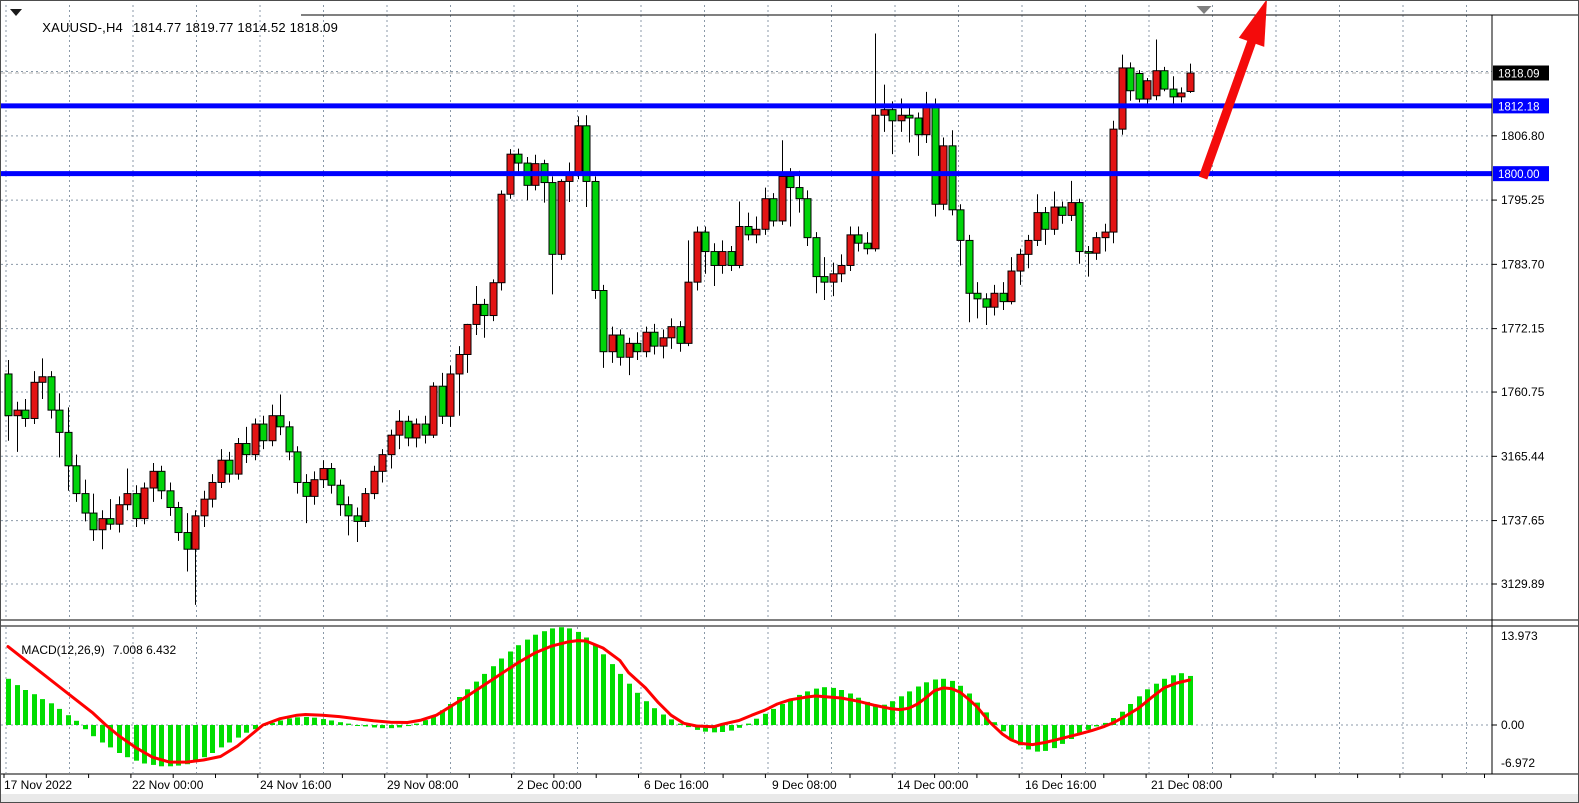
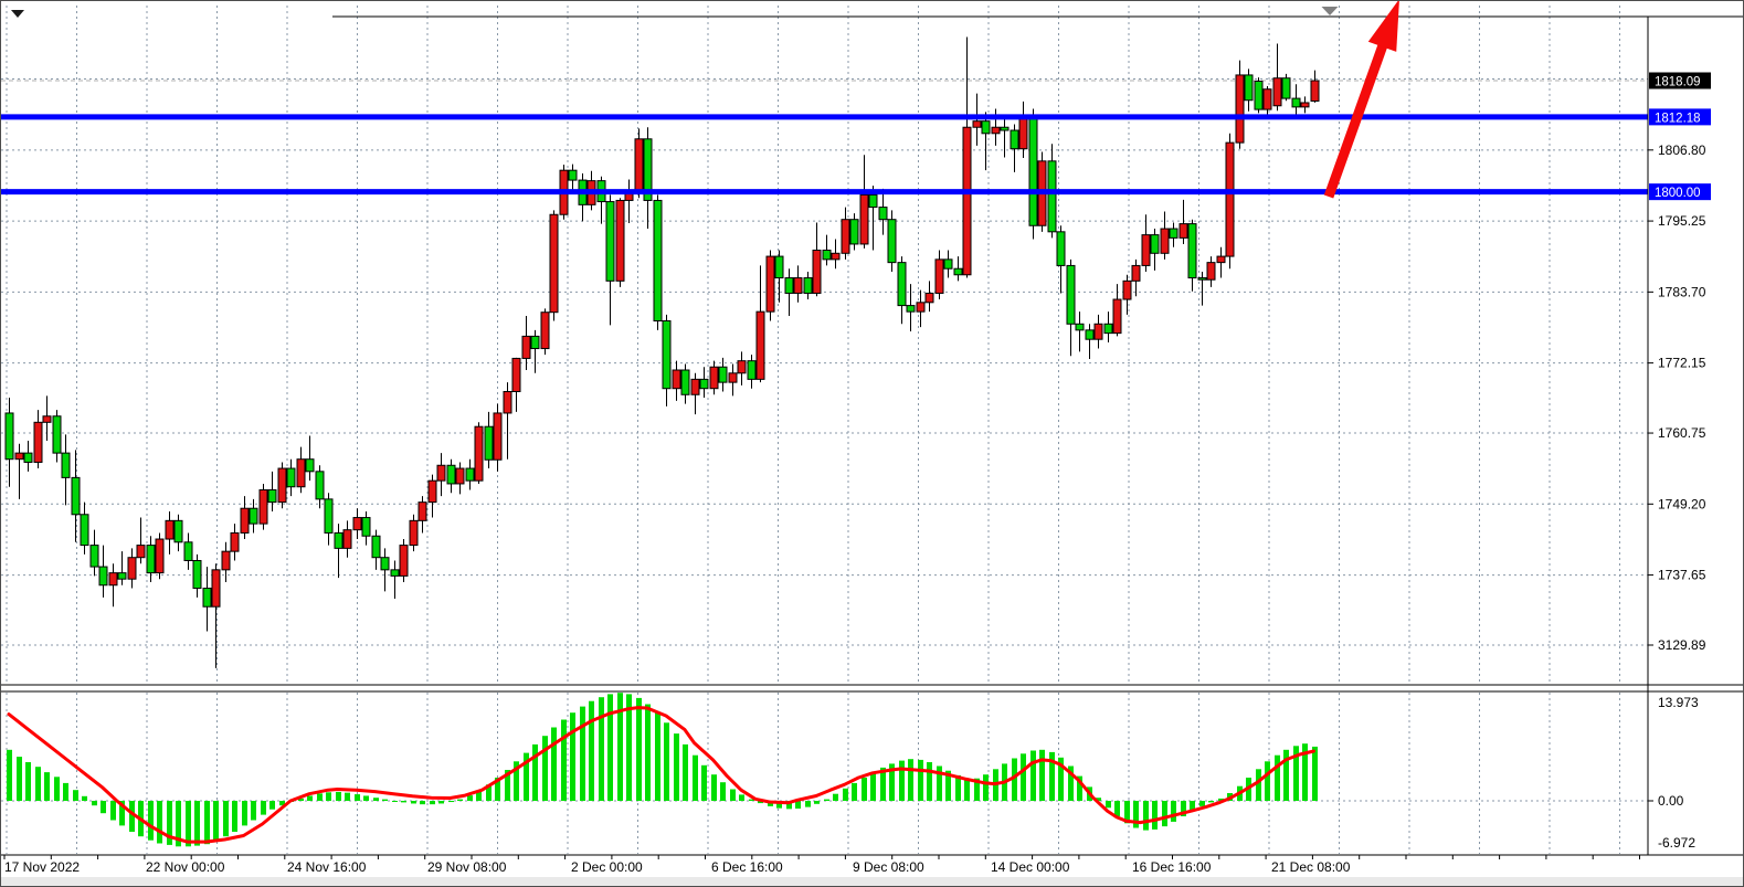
  1806.80
  1795.25
  1783.70
  1772.15
  1760.75
- 3165.44
+ 1749.20
  1737.65
  3129.89
  1812.18
  1800.00
  1818.09
  13.973
  0.00
  -6.972
  17 Nov 2022
  22 Nov 00:00
  24 Nov 16:00
  29 Nov 08:00
  2 Dec 00:00
  6 Dec 16:00
  9 Dec 08:00
  14 Dec 00:00
  16 Dec 16:00
  21 Dec 08:00
- XAUUSD-,H4 1814.77 1819.77 1814.52 1818.09
- MACD(12,26,9) 7.008 6.432
